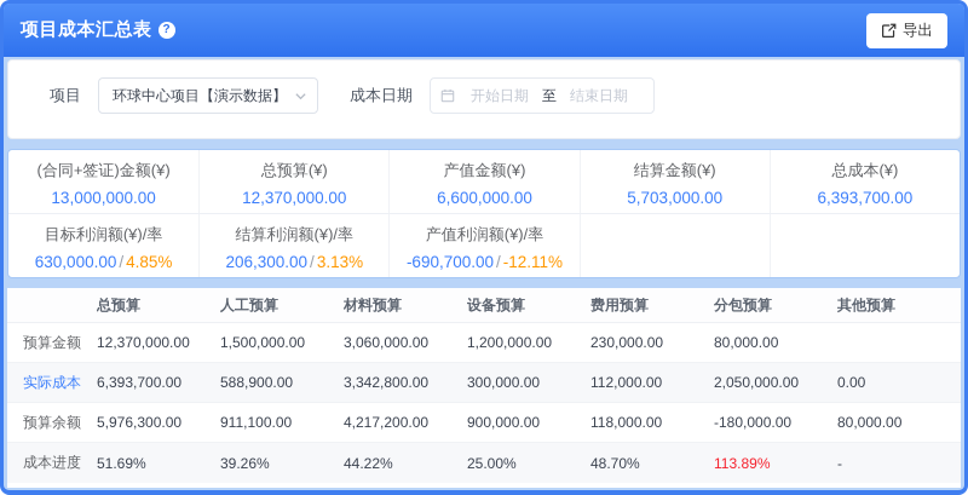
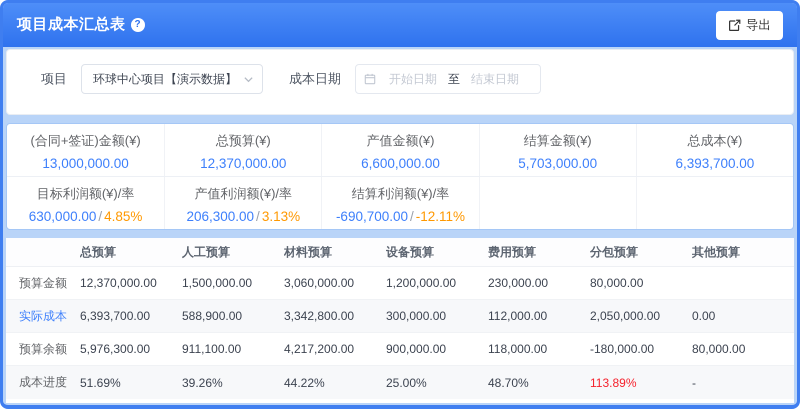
  项目成本汇总表
  ?
  导出
  项目
  环球中心项目【演示数据】
  成本日期
  开始日期
  至
  结束日期
  (合同+签证)金额(¥)
  13,000,000.00
  总预算(¥)
  12,370,000.00
  产值金额(¥)
  6,600,000.00
  结算金额(¥)
  5,703,000.00
  总成本(¥)
  6,393,700.00
  目标利润额(¥)/率
  630,000.00 / 4.85%
- 结算利润额(¥)/率
+ 产值利润额(¥)/率
  206,300.00 / 3.13%
- 产值利润额(¥)/率
+ 结算利润额(¥)/率
  -690,700.00 / -12.11%
  总预算
  人工预算
  材料预算
  设备预算
  费用预算
  分包预算
  其他预算
  预算金额
  12,370,000.00
  1,500,000.00
  3,060,000.00
  1,200,000.00
  230,000.00
  80,000.00
  实际成本
  6,393,700.00
  588,900.00
  3,342,800.00
  300,000.00
  112,000.00
  2,050,000.00
  0.00
  预算余额
  5,976,300.00
  911,100.00
  4,217,200.00
  900,000.00
  118,000.00
  -180,000.00
  80,000.00
  成本进度
  51.69%
  39.26%
  44.22%
  25.00%
  48.70%
  113.89%
  -
